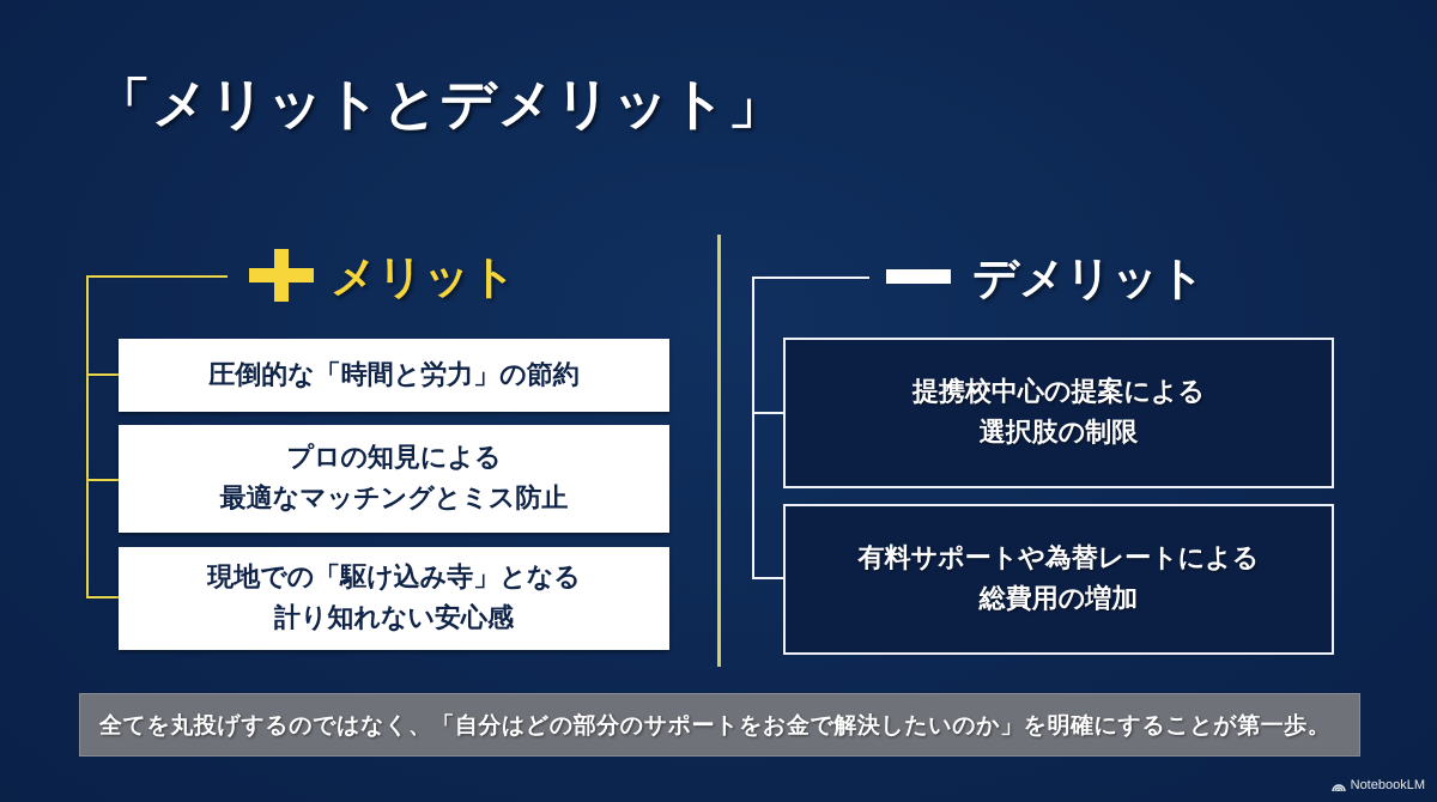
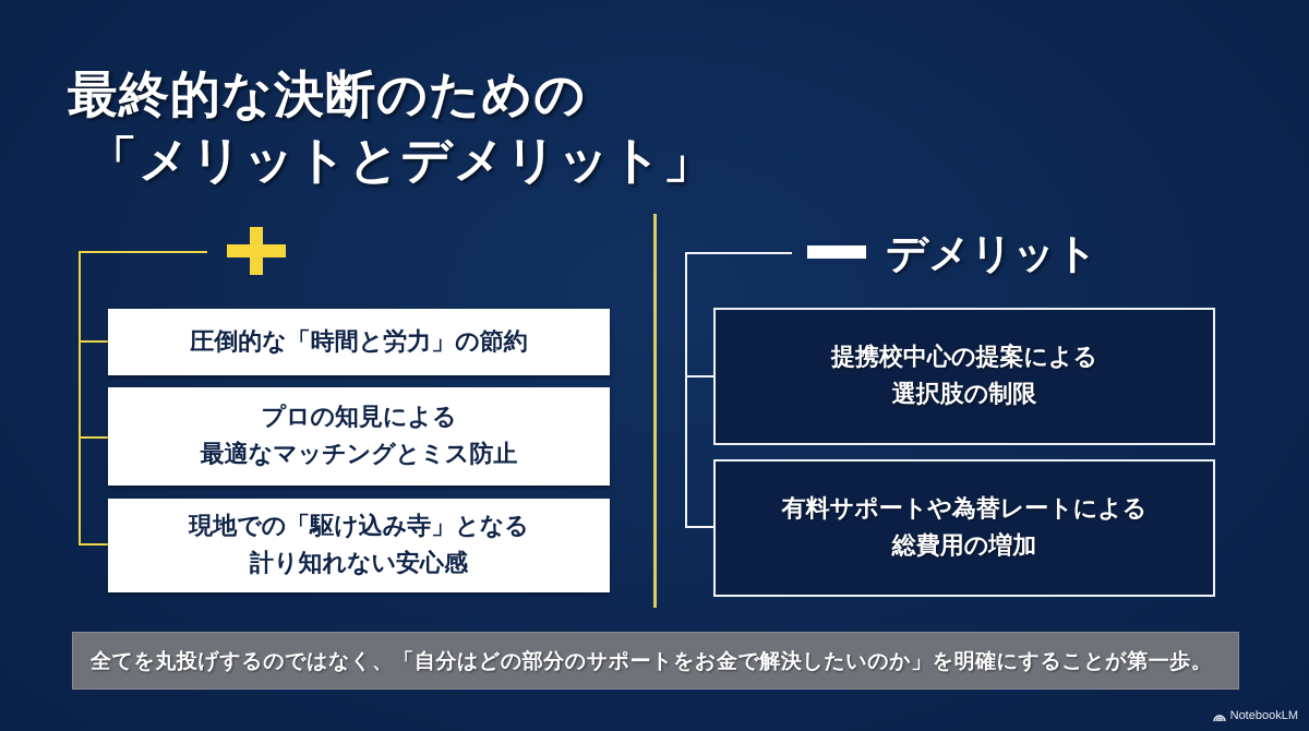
+ 最終的な決断のための
  「メリットとデメリット」
- メリット
  デメリット
  圧倒的な「時間と労力」の節約
  プロの知見による
  最適なマッチングとミス防止
  現地での「駆け込み寺」となる
  計り知れない安心感
  提携校中心の提案による
  選択肢の制限
  有料サポートや為替レートによる
  総費用の増加
  全てを丸投げするのではなく、「自分はどの部分のサポートをお金で解決したいのか」を明確にすることが第一歩。
  NotebookLM
